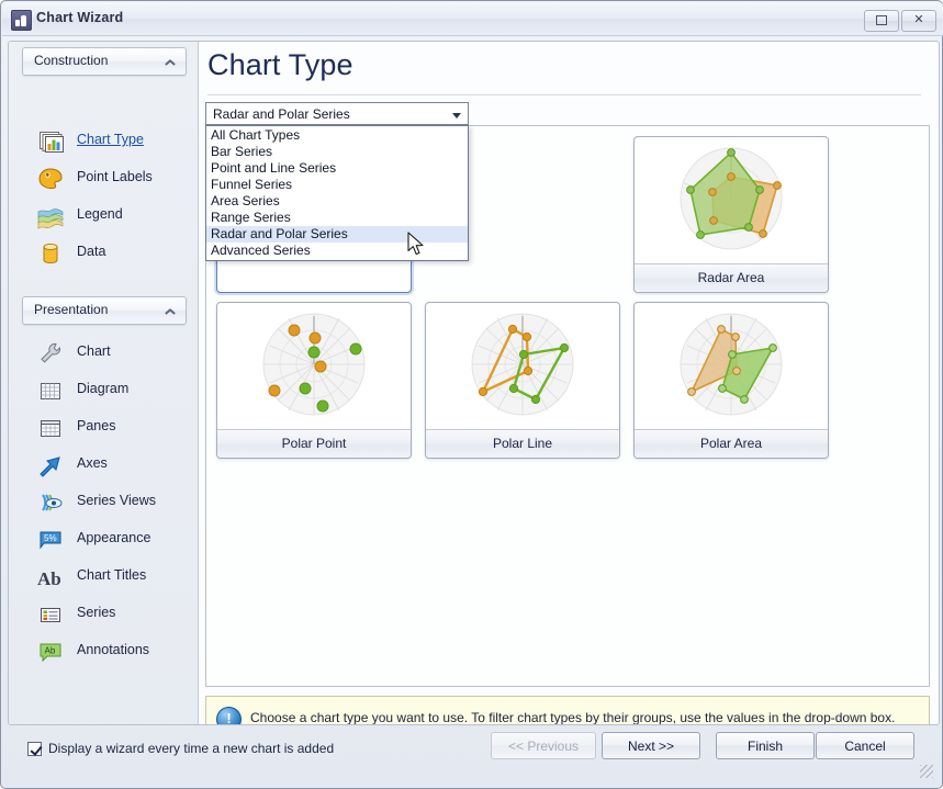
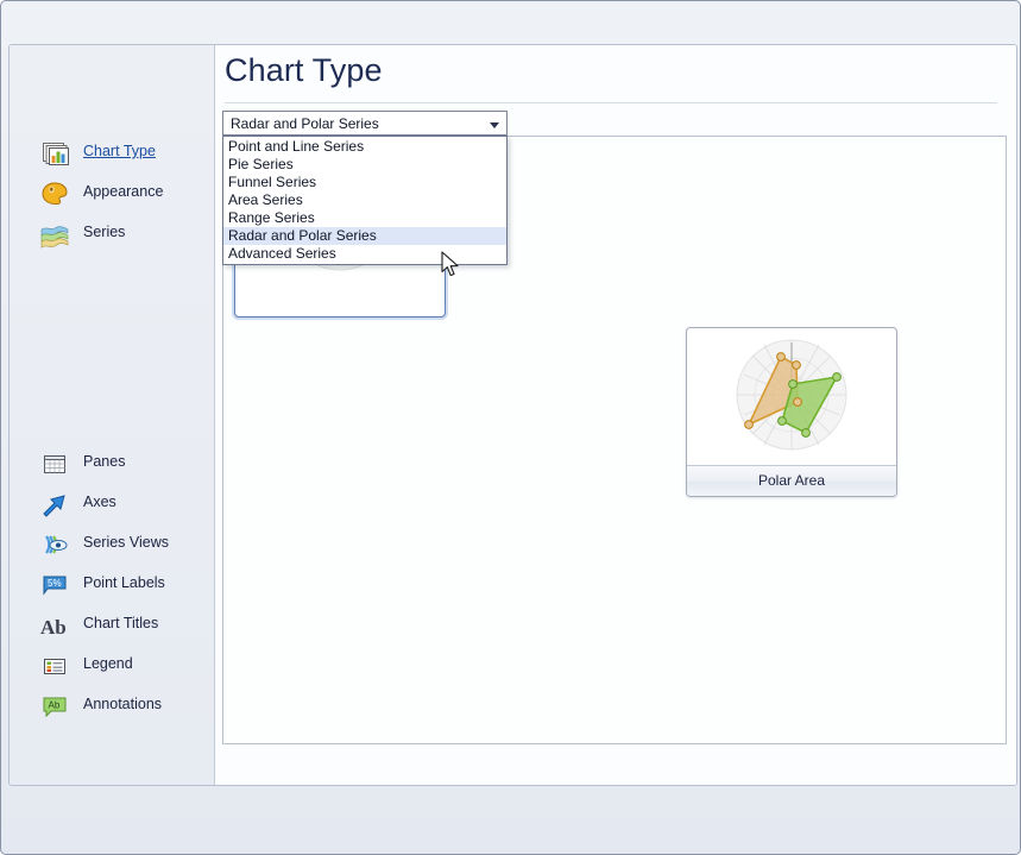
- Chart Wizard
- ✕
- Construction
  Chart Type
- Point Labels
+ Appearance
- Legend
+ Series
- Data
- Presentation
- Chart
- Diagram
  Panes
  Axes
  Series Views
  5%
- Appearance
+ Point Labels
  Ab
  Chart Titles
- Series
+ Legend
  Ab
  Annotations
  Chart Type
- Radar Area
- Polar Point
- Polar Line
  Polar Area
  Radar and Polar Series
- All Chart Types
- Bar Series
  Point and Line Series
+ Pie Series
  Funnel Series
  Area Series
  Range Series
  Radar and Polar Series
  Advanced Series
- !
- Choose a chart type you want to use. To filter chart types by their groups, use the values in the drop-down box.
- Display a wizard every time a new chart is added
- << Previous
- Next >>
- Finish
- Cancel
